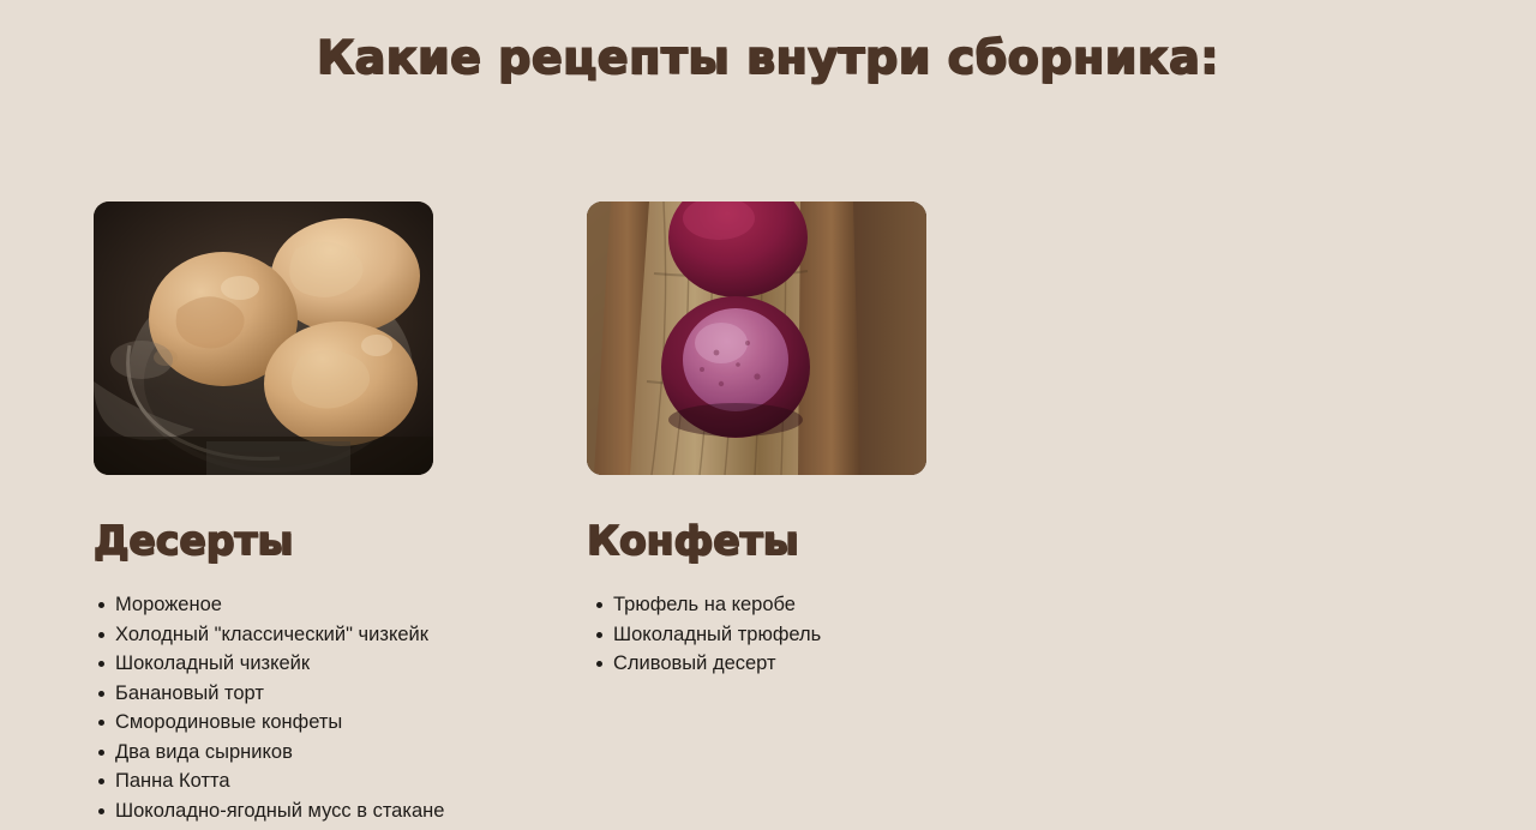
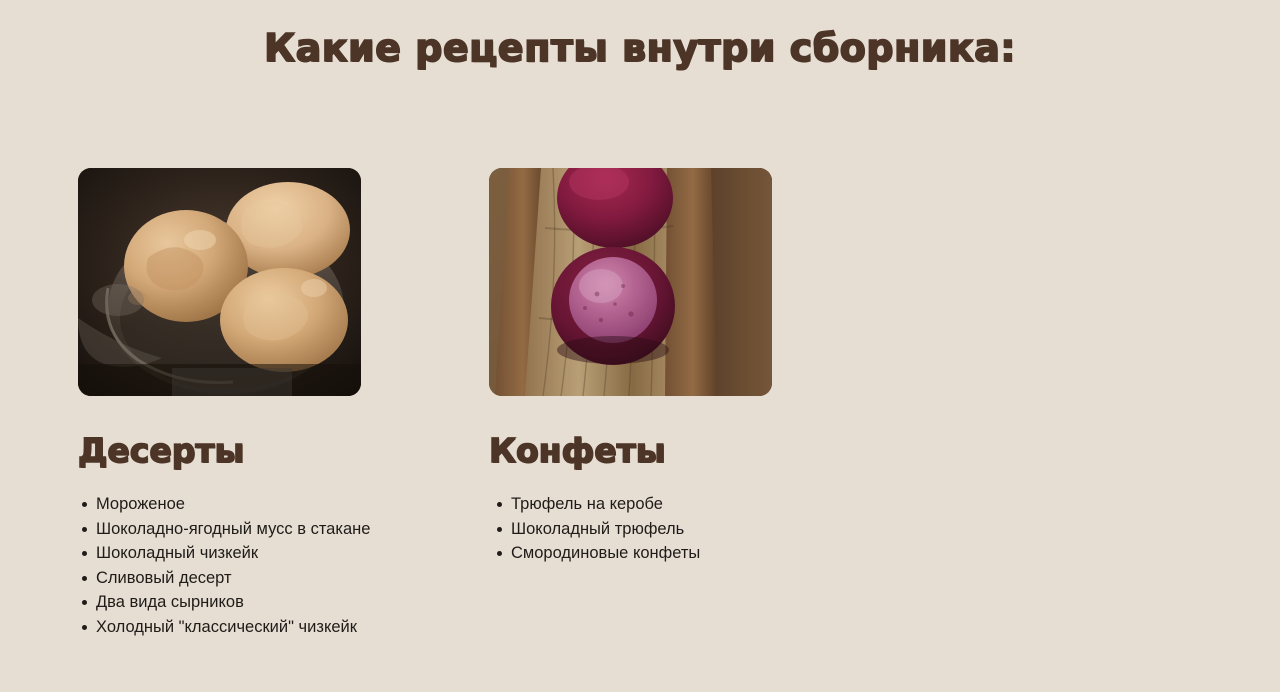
  Какие рецепты внутри сборника:
  Десерты
  Мороженое
- Холодный "классический" чизкейк
+ Шоколадно-ягодный мусс в стакане
  Шоколадный чизкейк
- Банановый торт
- Смородиновые конфеты
+ Сливовый десерт
  Два вида сырников
- Панна Котта
- Шоколадно-ягодный мусс в стакане
+ Холодный "классический" чизкейк
  Конфеты
  Трюфель на керобе
  Шоколадный трюфель
- Сливовый десерт
+ Смородиновые конфеты
